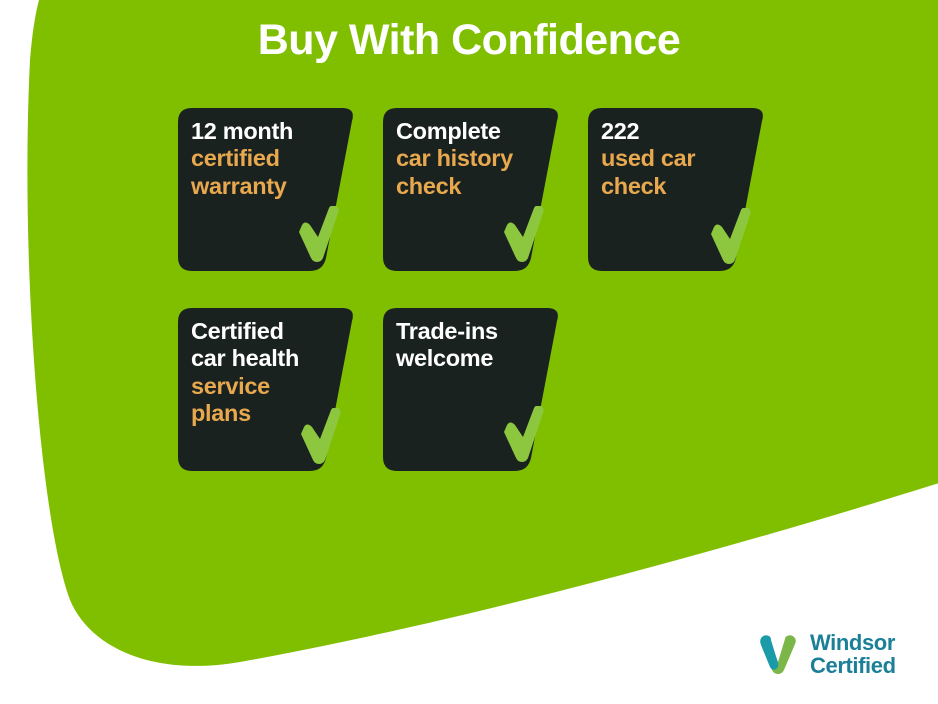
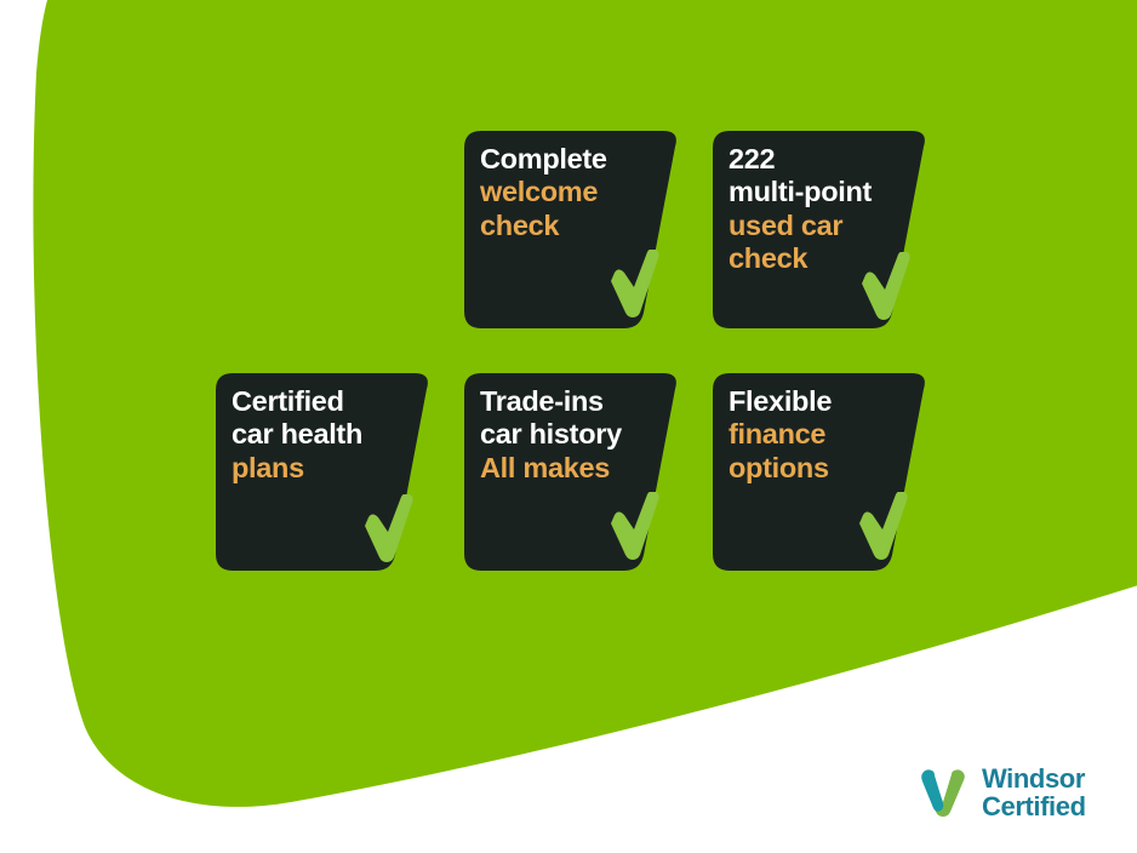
- Buy With Confidence
- 12 month
- certified
- warranty
  Complete
- car history
+ welcome
  check
  222
+ multi-point
  used car
  check
  Certified
  car health
- service
  plans
  Trade-ins
- welcome
+ car history
+ All makes
+ Flexible
+ finance
+ options
  Windsor
  Certified
